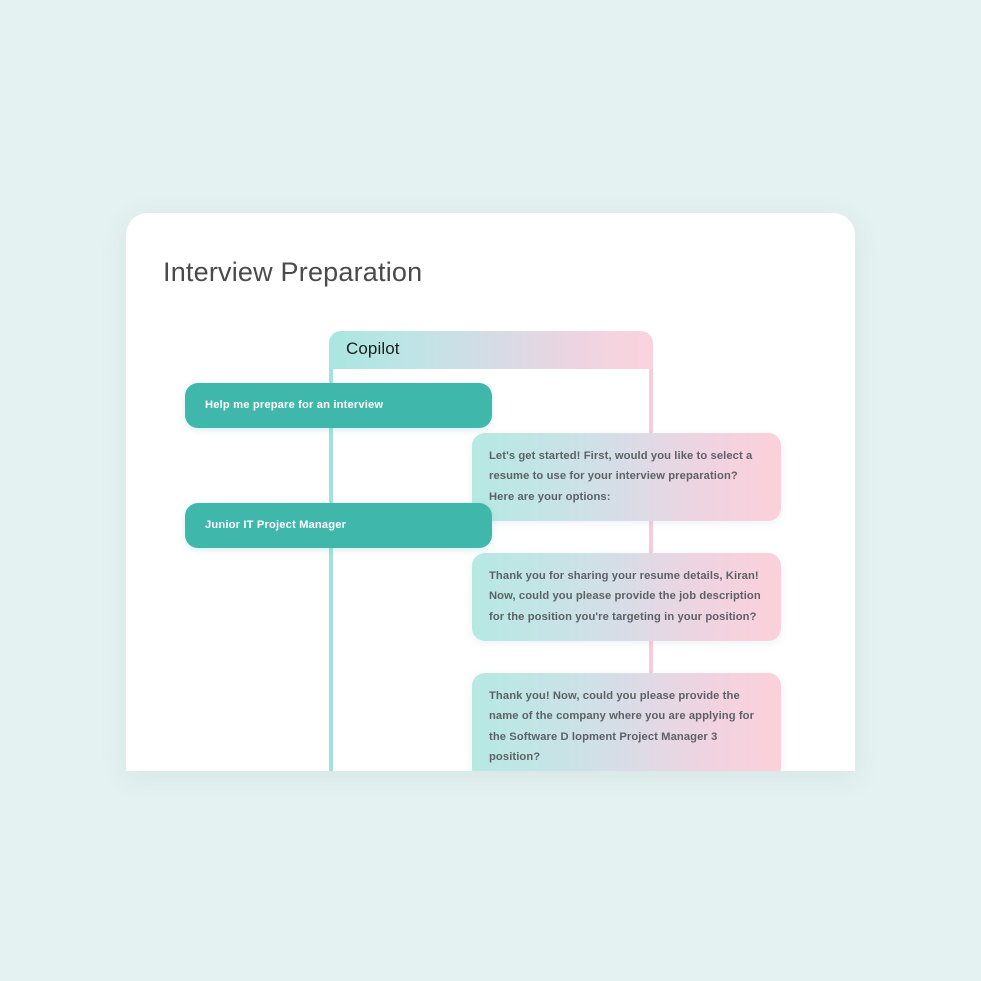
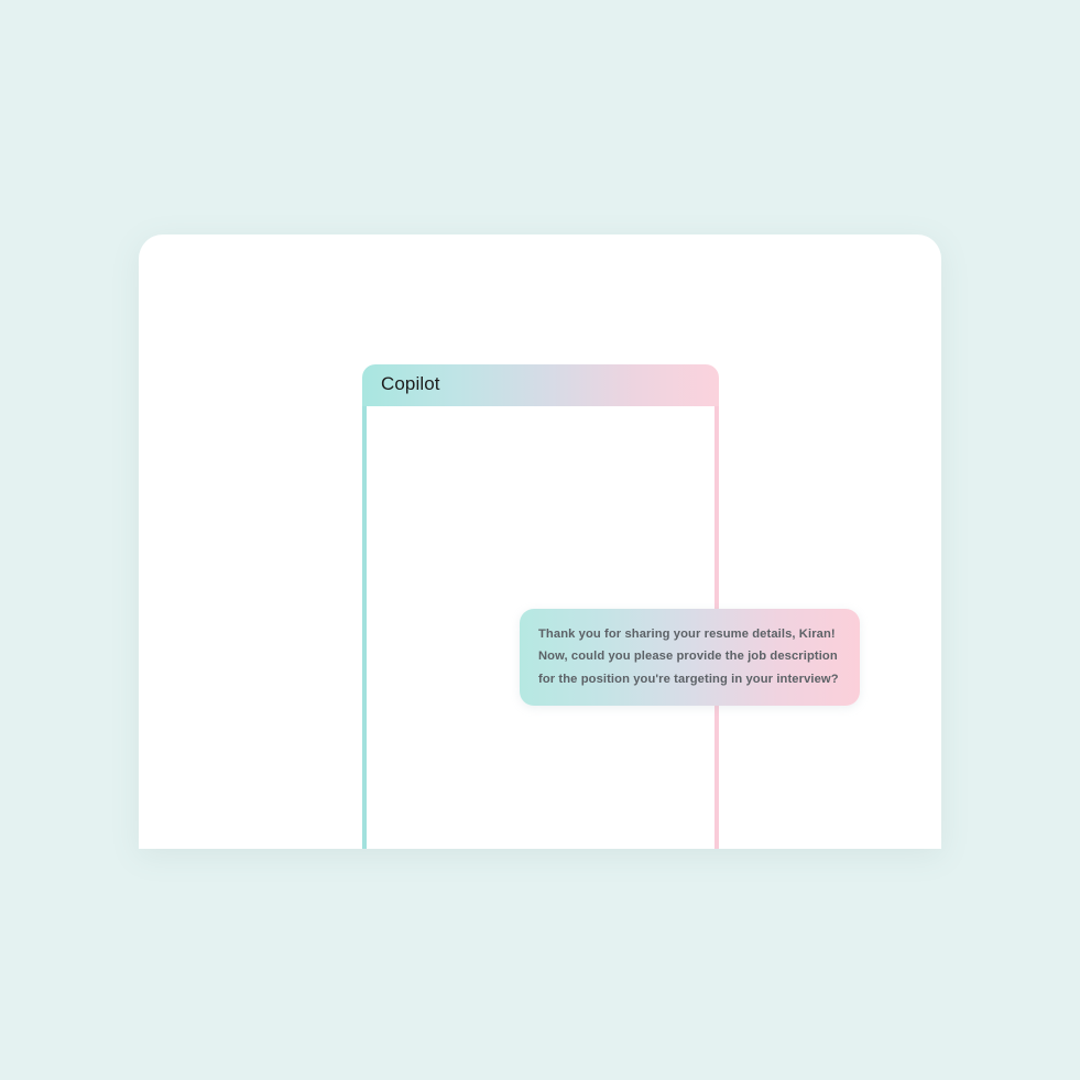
- Interview Preparation
  Copilot
- Help me prepare for an interview
- Let's get started! First, would you like to select a resume to use for your interview preparation? Here are your options:
- Junior IT Project Manager
- Thank you for sharing your resume details, Kiran! Now, could you please provide the job description for the position you're targeting in your position?
+ Thank you for sharing your resume details, Kiran! Now, could you please provide the job description for the position you're targeting in your interview?
- Thank you! Now, could you please provide the name of the company where you are applying for the Software D lopment Project Manager 3 position?
